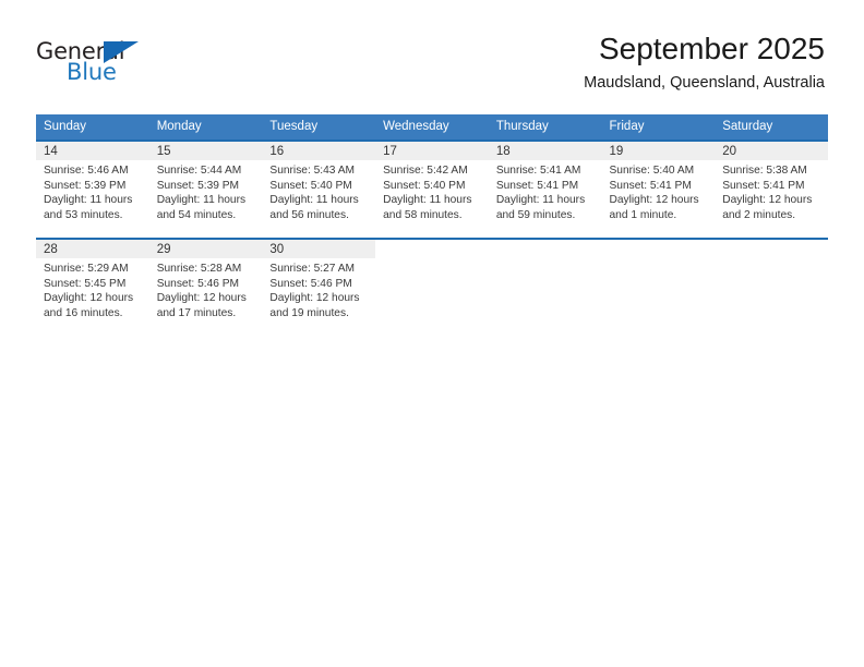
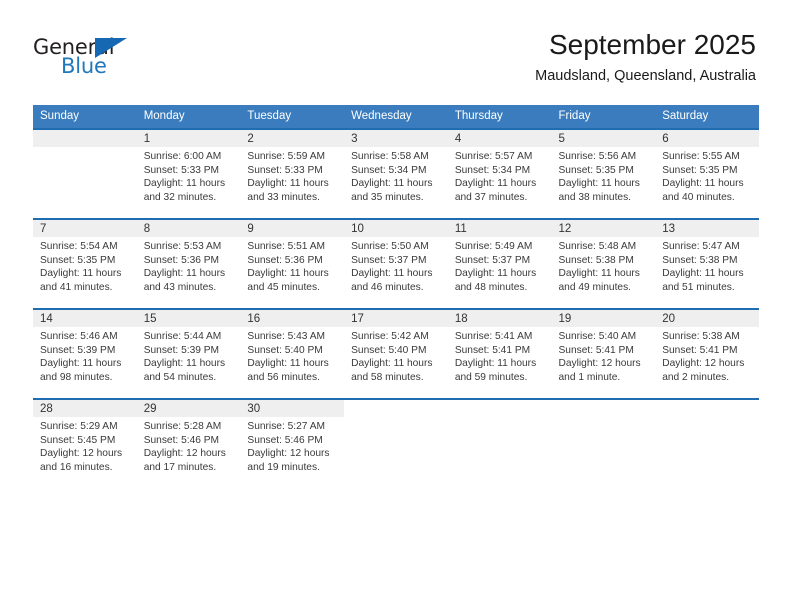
  General
  Blue
  September 2025
  Maudsland, Queensland, Australia
  Sunday	Monday	Tuesday	Wednesday	Thursday	Friday	Saturday
+ 	1Sunrise: 6:00 AMSunset: 5:33 PMDaylight: 11 hoursand 32 minutes.	2Sunrise: 5:59 AMSunset: 5:33 PMDaylight: 11 hoursand 33 minutes.	3Sunrise: 5:58 AMSunset: 5:34 PMDaylight: 11 hoursand 35 minutes.	4Sunrise: 5:57 AMSunset: 5:34 PMDaylight: 11 hoursand 37 minutes.	5Sunrise: 5:56 AMSunset: 5:35 PMDaylight: 11 hoursand 38 minutes.	6Sunrise: 5:55 AMSunset: 5:35 PMDaylight: 11 hoursand 40 minutes.
+ 7Sunrise: 5:54 AMSunset: 5:35 PMDaylight: 11 hoursand 41 minutes.	8Sunrise: 5:53 AMSunset: 5:36 PMDaylight: 11 hoursand 43 minutes.	9Sunrise: 5:51 AMSunset: 5:36 PMDaylight: 11 hoursand 45 minutes.	10Sunrise: 5:50 AMSunset: 5:37 PMDaylight: 11 hoursand 46 minutes.	11Sunrise: 5:49 AMSunset: 5:37 PMDaylight: 11 hoursand 48 minutes.	12Sunrise: 5:48 AMSunset: 5:38 PMDaylight: 11 hoursand 49 minutes.	13Sunrise: 5:47 AMSunset: 5:38 PMDaylight: 11 hoursand 51 minutes.
- 14Sunrise: 5:46 AMSunset: 5:39 PMDaylight: 11 hoursand 53 minutes.	15Sunrise: 5:44 AMSunset: 5:39 PMDaylight: 11 hoursand 54 minutes.	16Sunrise: 5:43 AMSunset: 5:40 PMDaylight: 11 hoursand 56 minutes.	17Sunrise: 5:42 AMSunset: 5:40 PMDaylight: 11 hoursand 58 minutes.	18Sunrise: 5:41 AMSunset: 5:41 PMDaylight: 11 hoursand 59 minutes.	19Sunrise: 5:40 AMSunset: 5:41 PMDaylight: 12 hoursand 1 minute.	20Sunrise: 5:38 AMSunset: 5:41 PMDaylight: 12 hoursand 2 minutes.
+ 14Sunrise: 5:46 AMSunset: 5:39 PMDaylight: 11 hoursand 98 minutes.	15Sunrise: 5:44 AMSunset: 5:39 PMDaylight: 11 hoursand 54 minutes.	16Sunrise: 5:43 AMSunset: 5:40 PMDaylight: 11 hoursand 56 minutes.	17Sunrise: 5:42 AMSunset: 5:40 PMDaylight: 11 hoursand 58 minutes.	18Sunrise: 5:41 AMSunset: 5:41 PMDaylight: 11 hoursand 59 minutes.	19Sunrise: 5:40 AMSunset: 5:41 PMDaylight: 12 hoursand 1 minute.	20Sunrise: 5:38 AMSunset: 5:41 PMDaylight: 12 hoursand 2 minutes.
  28Sunrise: 5:29 AMSunset: 5:45 PMDaylight: 12 hoursand 16 minutes.	29Sunrise: 5:28 AMSunset: 5:46 PMDaylight: 12 hoursand 17 minutes.	30Sunrise: 5:27 AMSunset: 5:46 PMDaylight: 12 hoursand 19 minutes.
